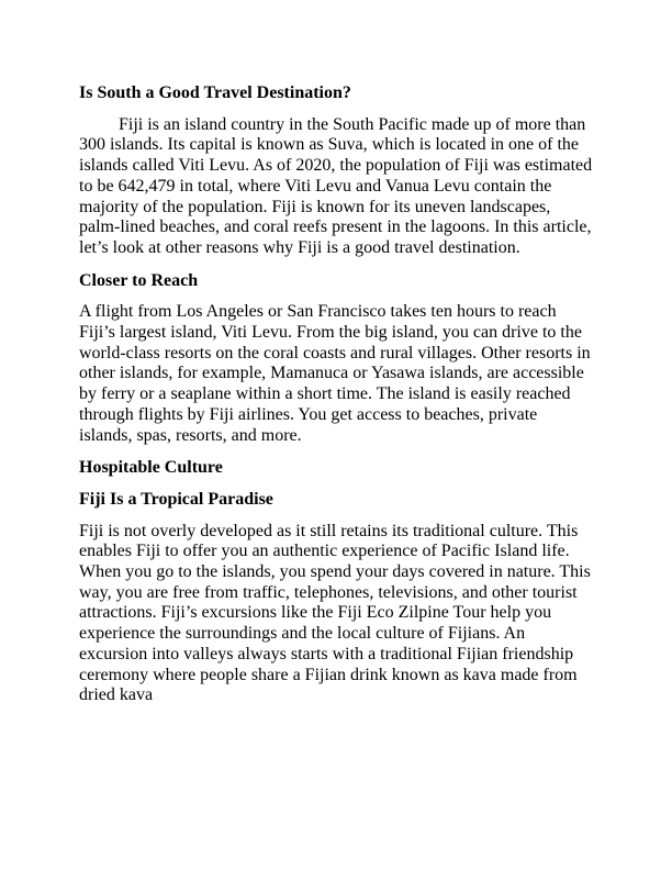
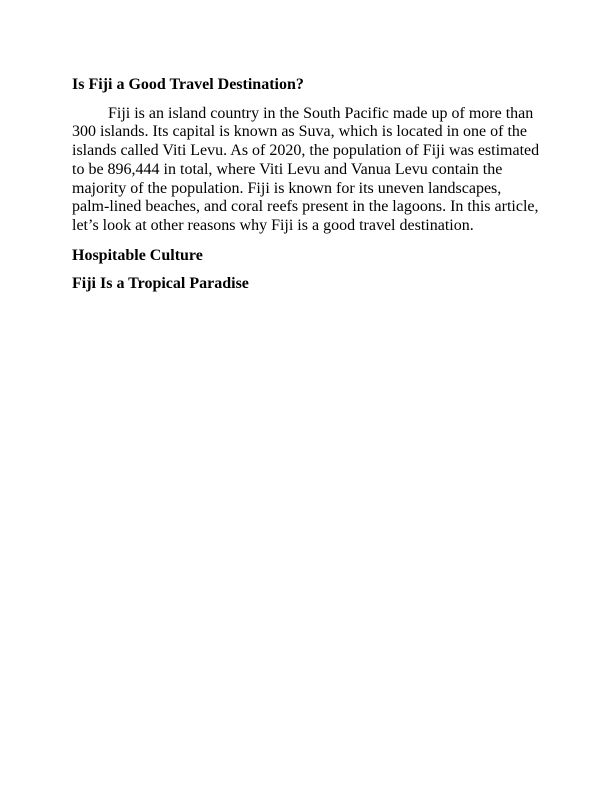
- Is South a Good Travel Destination?
+ Is Fiji a Good Travel Destination?
- Fiji is an island country in the South Pacific made up of more than 300 islands. Its capital is known as Suva, which is located in one of the islands called Viti Levu. As of 2020, the population of Fiji was estimated to be 642,479 in total, where Viti Levu and Vanua Levu contain the majority of the population. Fiji is known for its uneven landscapes, palm-lined beaches, and coral reefs present in the lagoons. In this article, let’s look at other reasons why Fiji is a good travel destination.
+ Fiji is an island country in the South Pacific made up of more than 300 islands. Its capital is known as Suva, which is located in one of the islands called Viti Levu. As of 2020, the population of Fiji was estimated to be 896,444 in total, where Viti Levu and Vanua Levu contain the majority of the population. Fiji is known for its uneven landscapes, palm-lined beaches, and coral reefs present in the lagoons. In this article, let’s look at other reasons why Fiji is a good travel destination.
- Closer to Reach
- A flight from Los Angeles or San Francisco takes ten hours to reach Fiji’s largest island, Viti Levu. From the big island, you can drive to the world-class resorts on the coral coasts and rural villages. Other resorts in other islands, for example, Mamanuca or Yasawa islands, are accessible by ferry or a seaplane within a short time. The island is easily reached through flights by Fiji airlines. You get access to beaches, private islands, spas, resorts, and more.
  Hospitable Culture
  Fiji Is a Tropical Paradise
- Fiji is not overly developed as it still retains its traditional culture. This enables Fiji to offer you an authentic experience of Pacific Island life. When you go to the islands, you spend your days covered in nature. This way, you are free from traffic, telephones, televisions, and other tourist attractions. Fiji’s excursions like the Fiji Eco Zilpine Tour help you experience the surroundings and the local culture of Fijians. An excursion into valleys always starts with a traditional Fijian friendship ceremony where people share a Fijian drink known as kava made from dried kava
